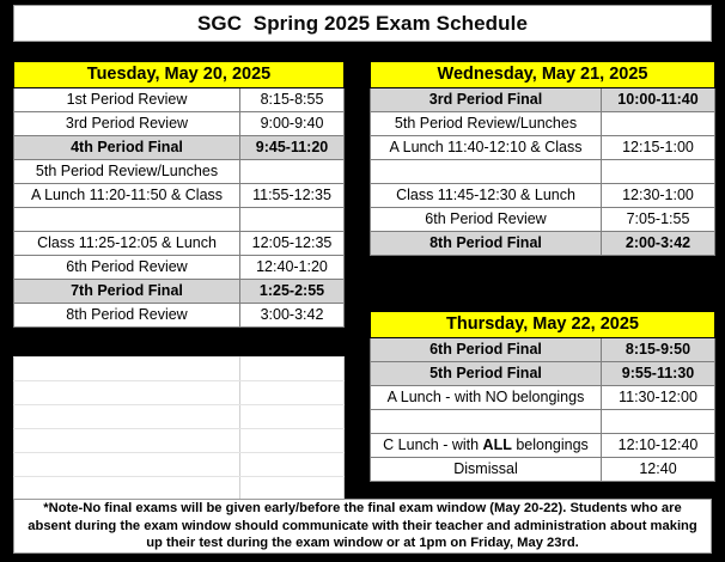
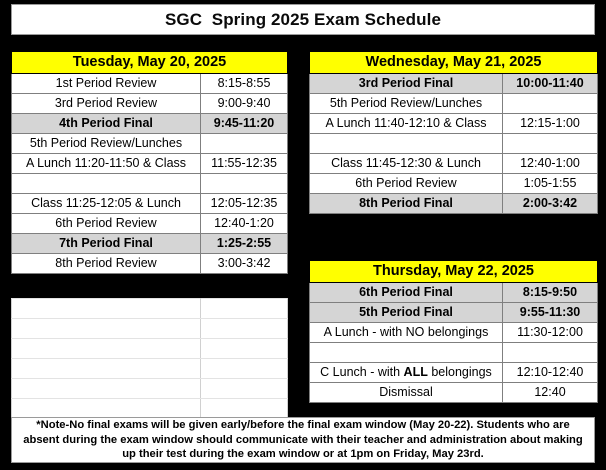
  SGC Spring 2025 Exam Schedule
  Tuesday, May 20, 2025
  1st Period Review	8:15-8:55
  3rd Period Review	9:00-9:40
  4th Period Final	9:45-11:20
  5th Period Review/Lunches
  A Lunch 11:20-11:50 & Class	11:55-12:35
  Class 11:25-12:05 & Lunch	12:05-12:35
  6th Period Review	12:40-1:20
  7th Period Final	1:25-2:55
  8th Period Review	3:00-3:42
  Wednesday, May 21, 2025
  3rd Period Final	10:00-11:40
  5th Period Review/Lunches
  A Lunch 11:40-12:10 & Class	12:15-1:00
- Class 11:45-12:30 & Lunch	12:30-1:00
+ Class 11:45-12:30 & Lunch	12:40-1:00
- 6th Period Review	7:05-1:55
+ 6th Period Review	1:05-1:55
  8th Period Final	2:00-3:42
  Thursday, May 22, 2025
  6th Period Final	8:15-9:50
  5th Period Final	9:55-11:30
  A Lunch - with NO belongings	11:30-12:00
  C Lunch - with ALL belongings	12:10-12:40
  Dismissal	12:40
  *Note-No final exams will be given early/before the final exam window (May 20-22). Students who are absent during the exam window should communicate with their teacher and administration about making up their test during the exam window or at 1pm on Friday, May 23rd.
